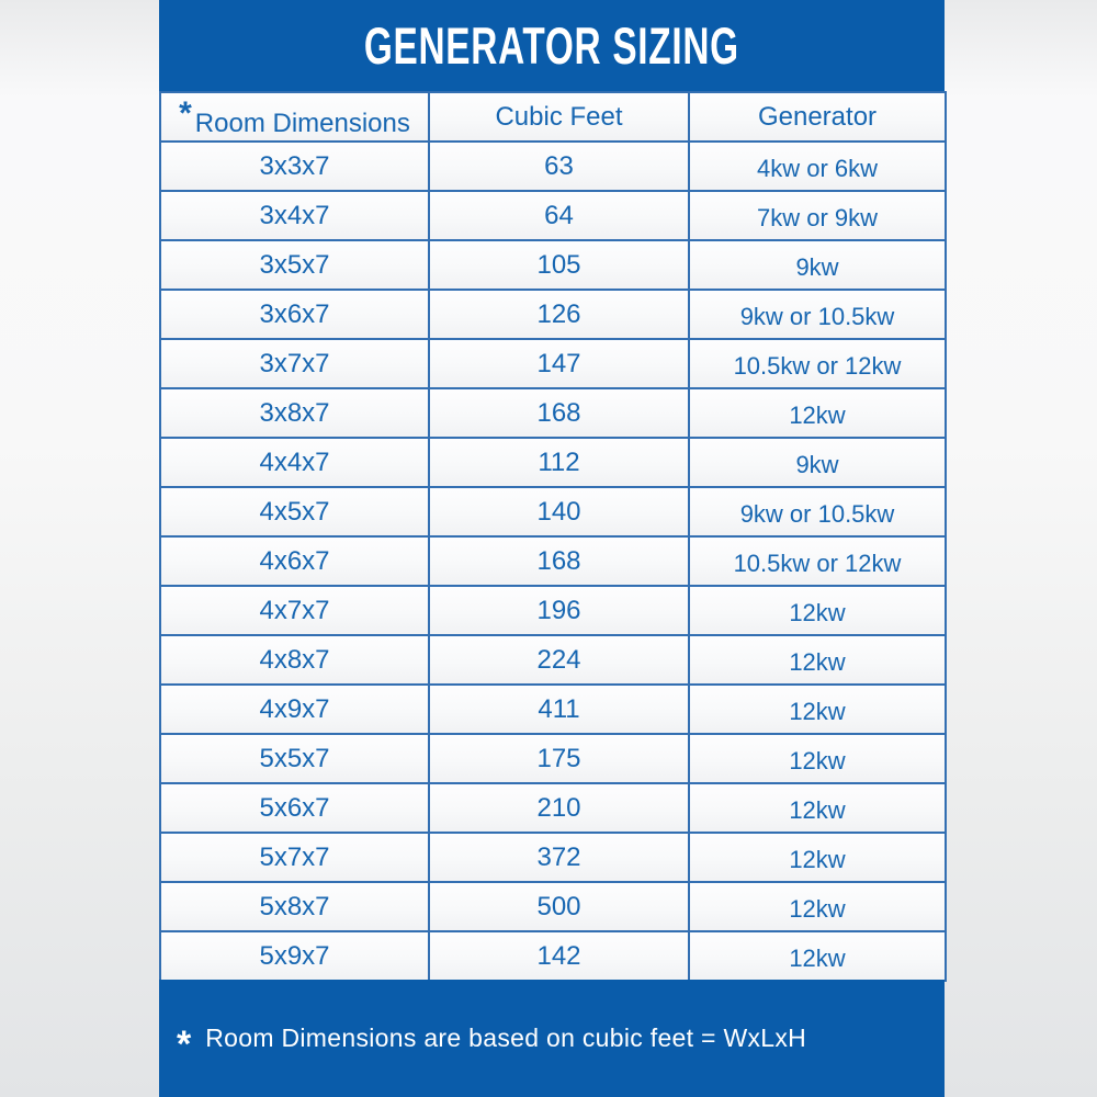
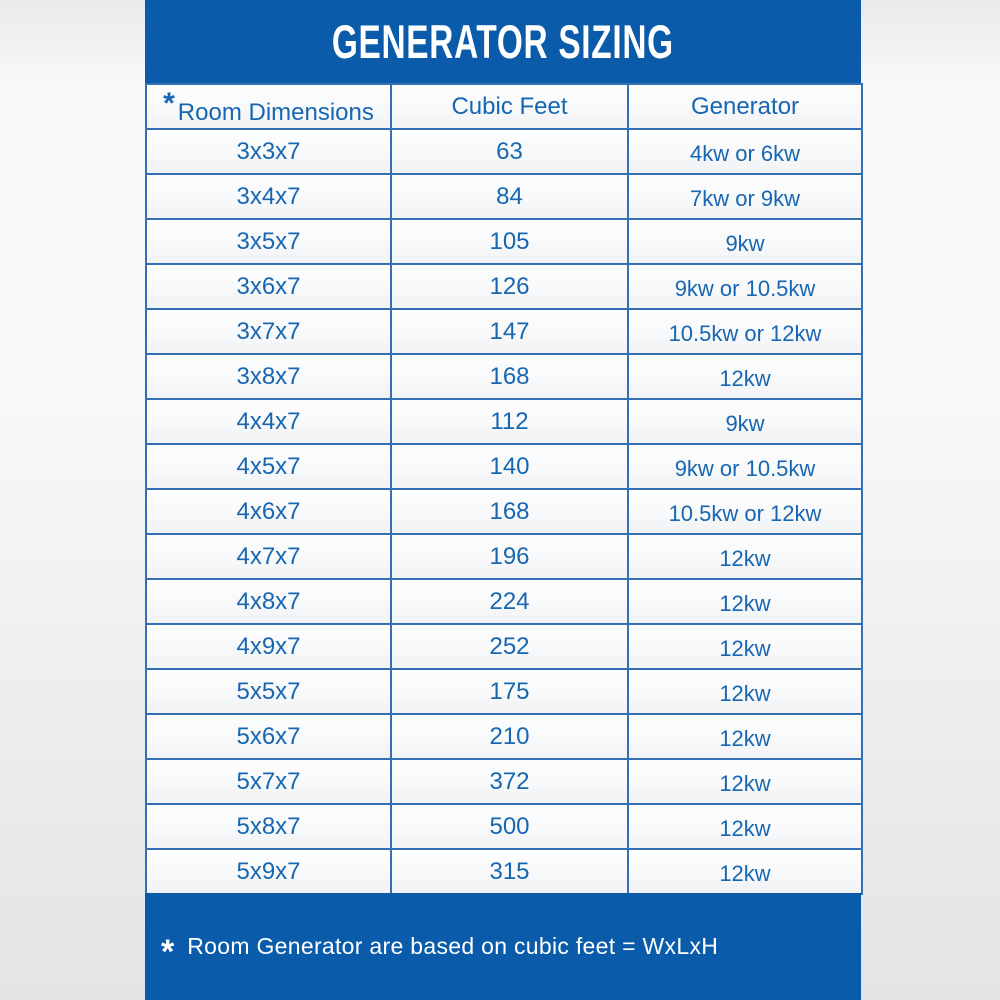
  GENERATOR SIZING
  *Room Dimensions	Cubic Feet	Generator
  3x3x7	63	4kw or 6kw
- 3x4x7	64	7kw or 9kw
+ 3x4x7	84	7kw or 9kw
  3x5x7	105	9kw
  3x6x7	126	9kw or 10.5kw
  3x7x7	147	10.5kw or 12kw
  3x8x7	168	12kw
  4x4x7	112	9kw
  4x5x7	140	9kw or 10.5kw
  4x6x7	168	10.5kw or 12kw
  4x7x7	196	12kw
  4x8x7	224	12kw
- 4x9x7	411	12kw
+ 4x9x7	252	12kw
  5x5x7	175	12kw
  5x6x7	210	12kw
  5x7x7	372	12kw
  5x8x7	500	12kw
- 5x9x7	142	12kw
+ 5x9x7	315	12kw
  *
- Room Dimensions are based on cubic feet = WxLxH
+ Room Generator are based on cubic feet = WxLxH
